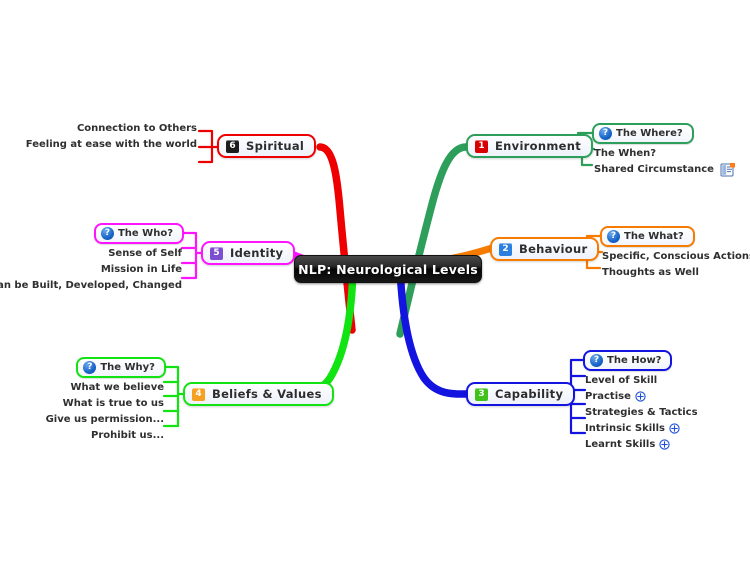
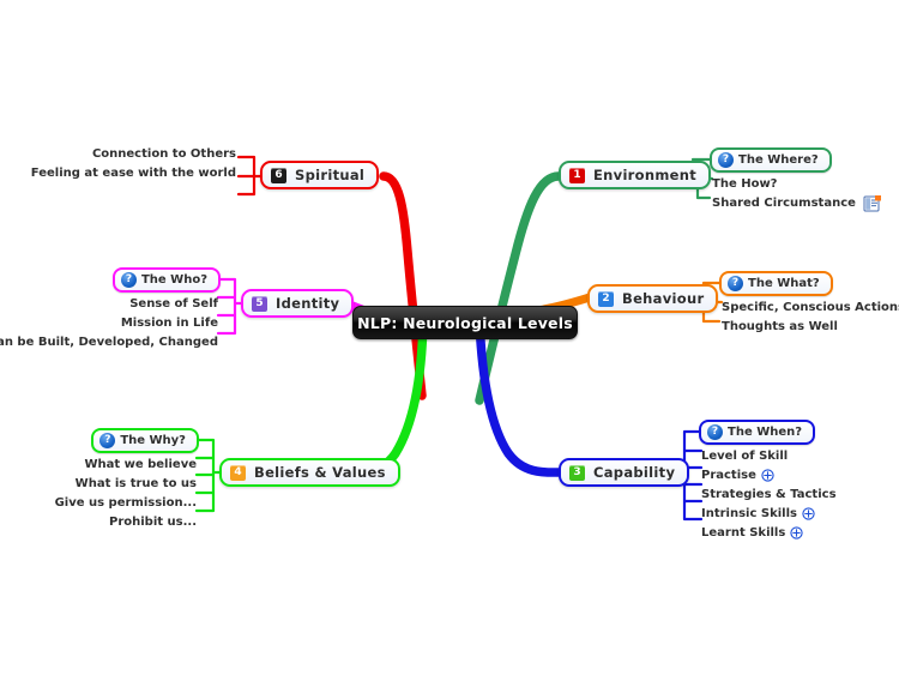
  NLP: Neurological Levels
  1
  Environment
  2
  Behaviour
  3
  Capability
  4
  Beliefs & Values
  5
  Identity
  6
  Spiritual
  ?
  The Where?
- The When?
+ The How?
  Shared Circumstance
  ?
  The What?
  Specific, Conscious Action
  Thoughts as Well
  ?
- The How?
+ The When?
  Level of Skill
  Practise
  Strategies & Tactics
  Intrinsic Skills
  Learnt Skills
  ?
  The Why?
  What we believe
  What is true to us
  Give us permission...
  Prohibit us...
  ?
  The Who?
  Sense of Self
  Mission in Life
  an be Built, Developed, Changed
  Connection to Others
  Feeling at ease with the world
